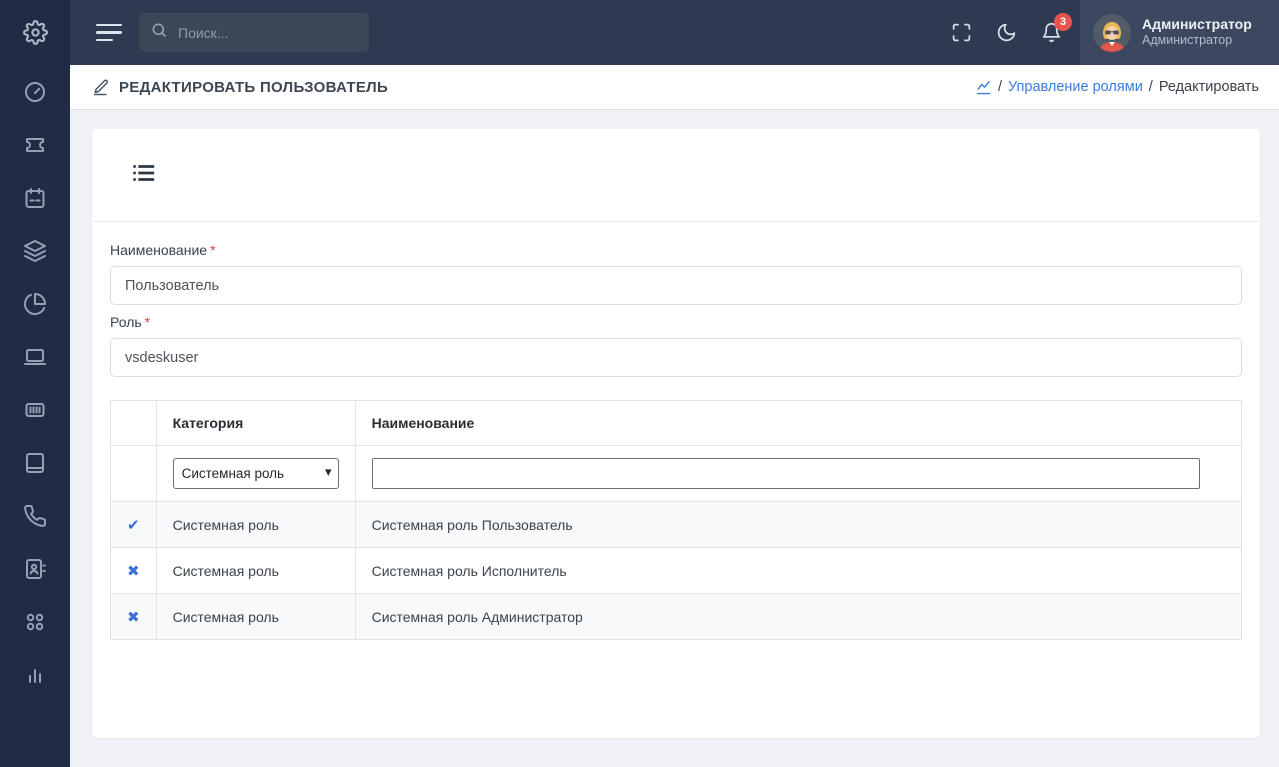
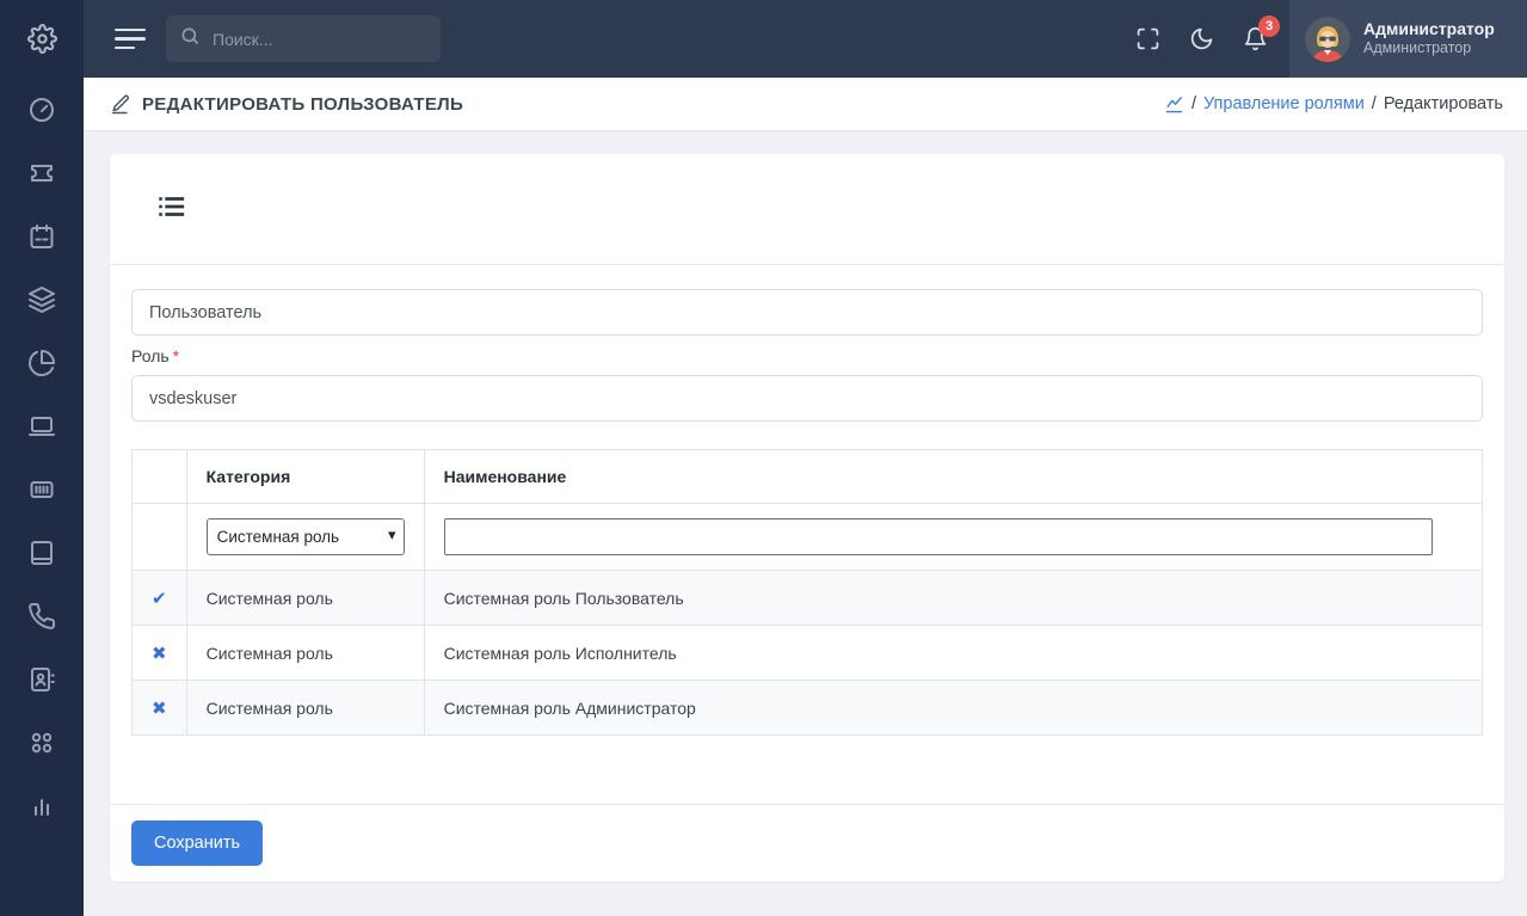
  Поиск...
  3
  Администратор
  Администратор
  РЕДАКТИРОВАТЬ ПОЛЬЗОВАТЕЛЬ
  /
  Управление ролями
  /
  Редактировать
- Наименование *
  Пользователь
  Роль *
  vsdeskuser
  	Категория	Наименование
  	Системная роль ▾
  ✔	Системная роль	Системная роль Пользователь
  ✖	Системная роль	Системная роль Исполнитель
  ✖	Системная роль	Системная роль Администратор
+ Сохранить
